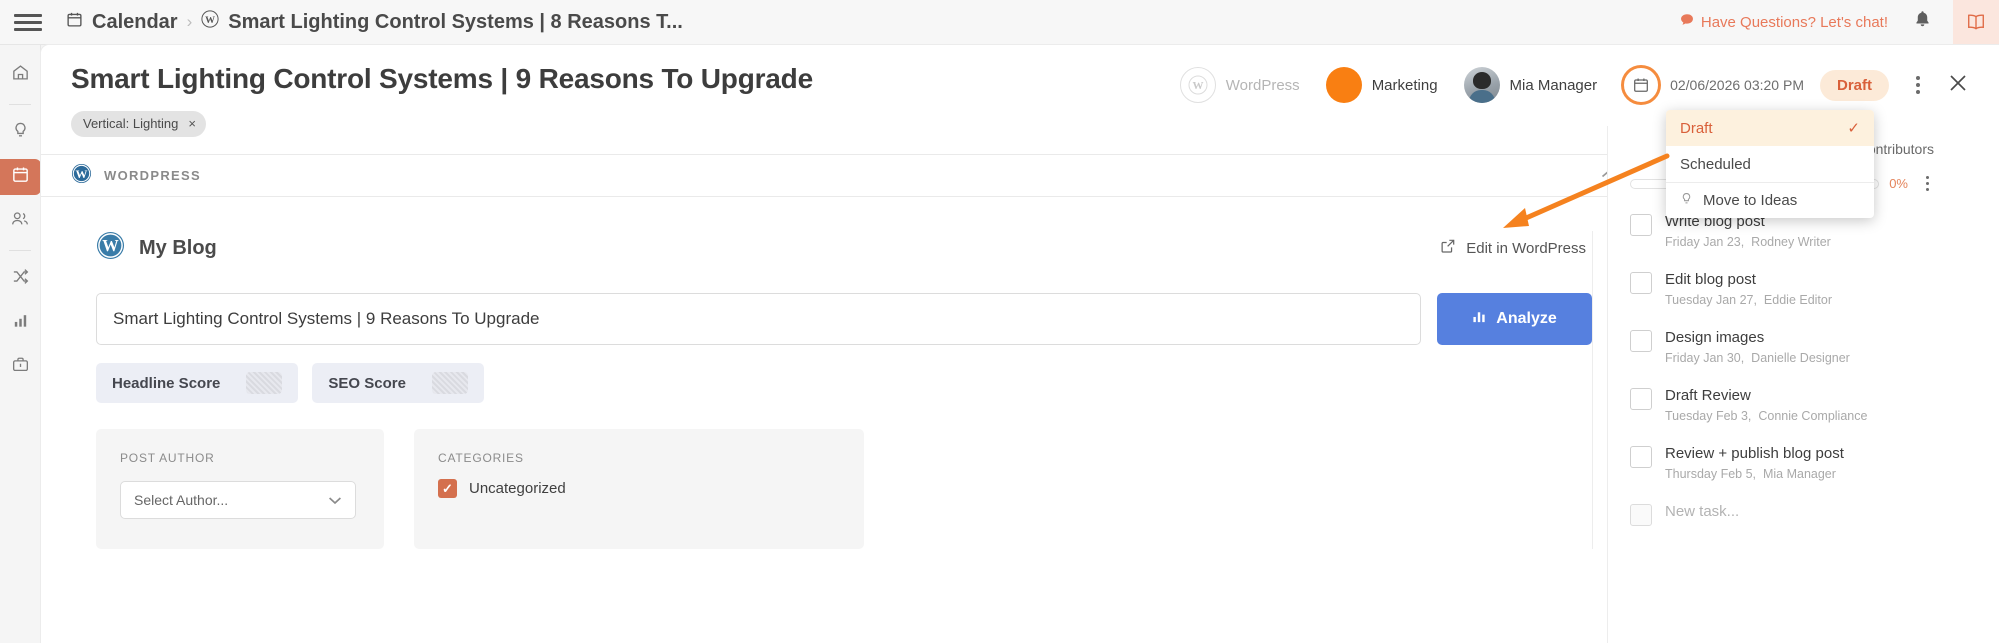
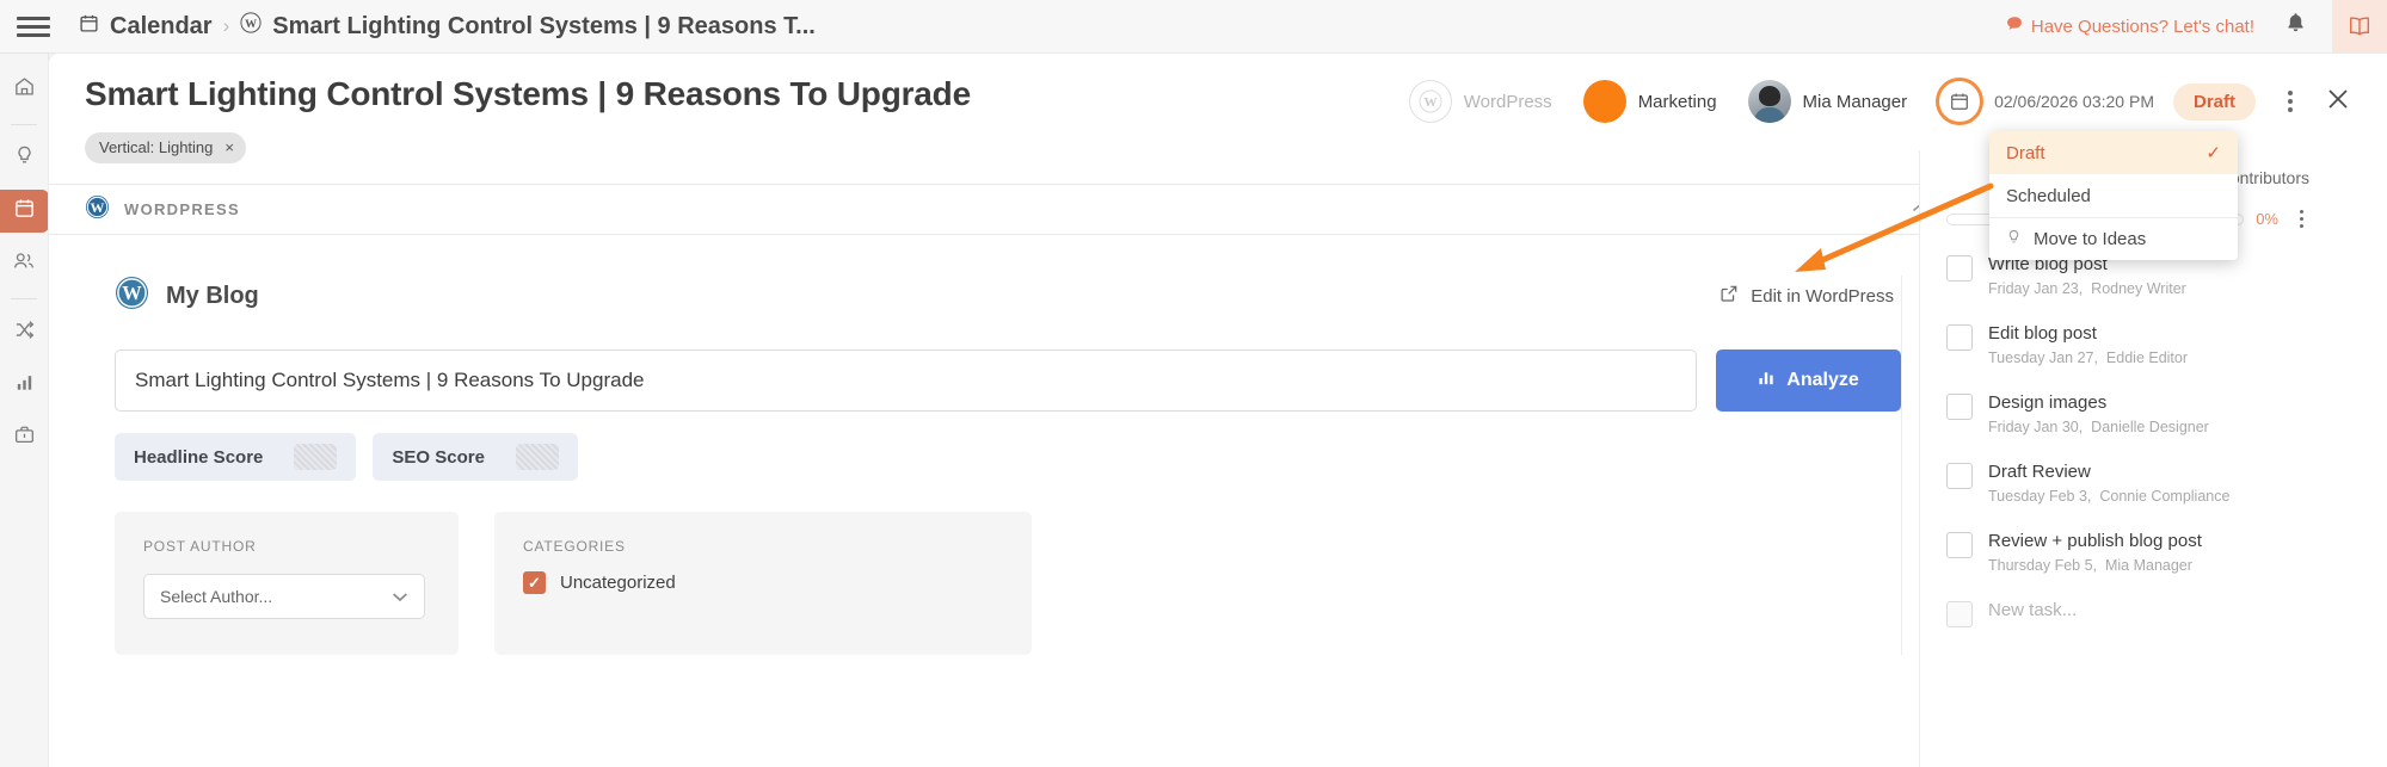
  Calendar
  ›
  W
- Smart Lighting Control Systems | 8 Reasons T...
+ Smart Lighting Control Systems | 9 Reasons T...
  Have Questions? Let's chat!
  Smart Lighting Control Systems | 9 Reasons To Upgrade
  Vertical: Lighting
  ×
  W
  WordPress
  Marketing
  Mia Manager
  02/06/2026 03:20 PM
  Draft
  W
  WORDPRESS
  W
  My Blog
  Edit in WordPress
  Smart Lighting Control Systems | 9 Reasons To Upgrade
  Analyze
  Headline Score
  SEO Score
  POST AUTHOR
  Select Author...
  CATEGORIES
  ✓
  Uncategorized
  ntributors
  0%
  Write blog post
  Friday Jan 23, Rodney Writer
  Edit blog post
  Tuesday Jan 27, Eddie Editor
  Design images
  Friday Jan 30, Danielle Designer
  Draft Review
  Tuesday Feb 3, Connie Compliance
  Review + publish blog post
  Thursday Feb 5, Mia Manager
  New task...
  Draft
  ✓
  Scheduled
  Move to Ideas
